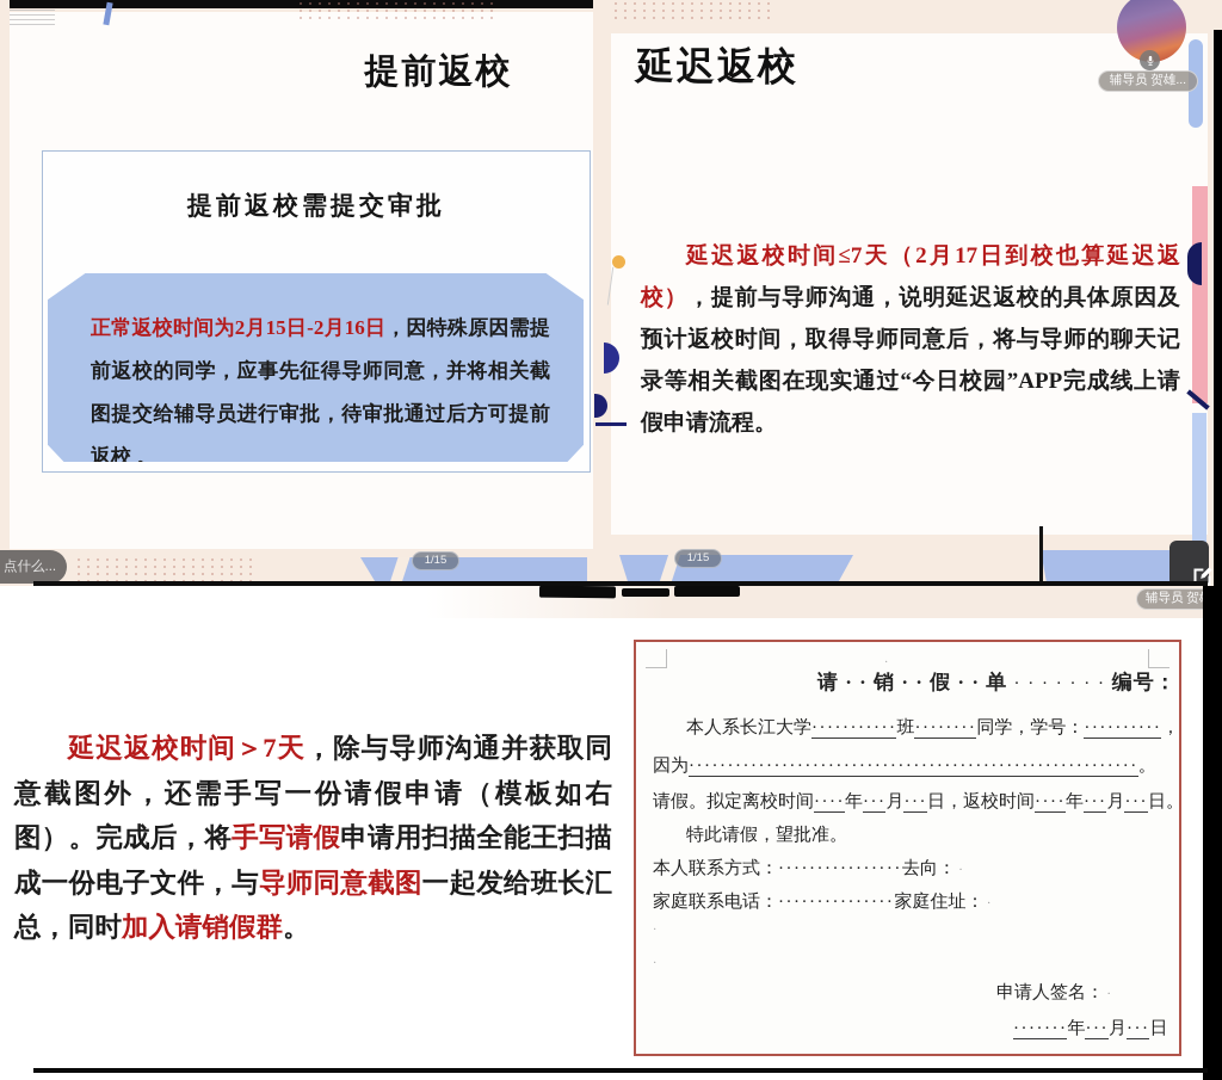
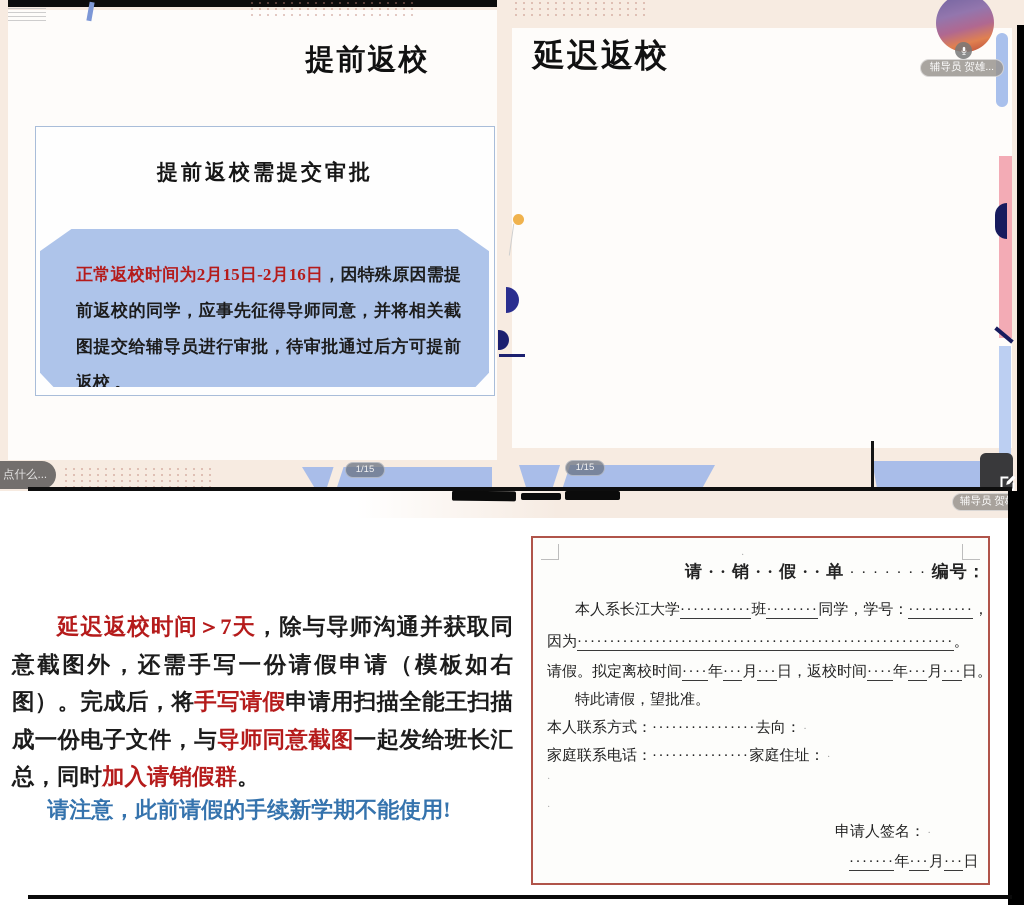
  提前返校
  提前返校需提交审批
  正常返校时间为2月15日-2月16日，因特殊原因需提前返校的同学，应事先征得导师同意，并将相关截图提交给辅导员进行审批，待审批通过后方可提前返校 。
  延迟返校
- 延迟返校时间≤7天（2月17日到校也算延迟返校），提前与导师沟通，说明延迟返校的具体原因及预计返校时间，取得导师同意后，将与导师的聊天记录等相关截图在现实通过“今日校园”APP完成线上请假申请流程。
  1/15
  1/15
  点什么...
  辅导员 贺雄...
  辅导员 贺
  延迟返校时间＞7天，除与导师沟通并获取同意截图外，还需手写一份请假申请（模板如右图）。完成后，将手写请假申请用扫描全能王扫描成一份电子文件，与导师同意截图一起发给班长汇总，同时加入请销假群。
+ 请注意，此前请假的手续新学期不能使用!
  ·
  请 · · 销 · · 假 · · 单 · · · · · · · 编号：
  本人系长江大学···········班········同学，学号：··········，
  因为··························································。
  请假。拟定离校时间····年···月···日，返校时间····年···月···日。
  特此请假，望批准。
  本人联系方式：················去向： ·
  家庭联系电话：···············家庭住址： ·
  ·
  ·
  申请人签名： ·
  ·······年···月···日
